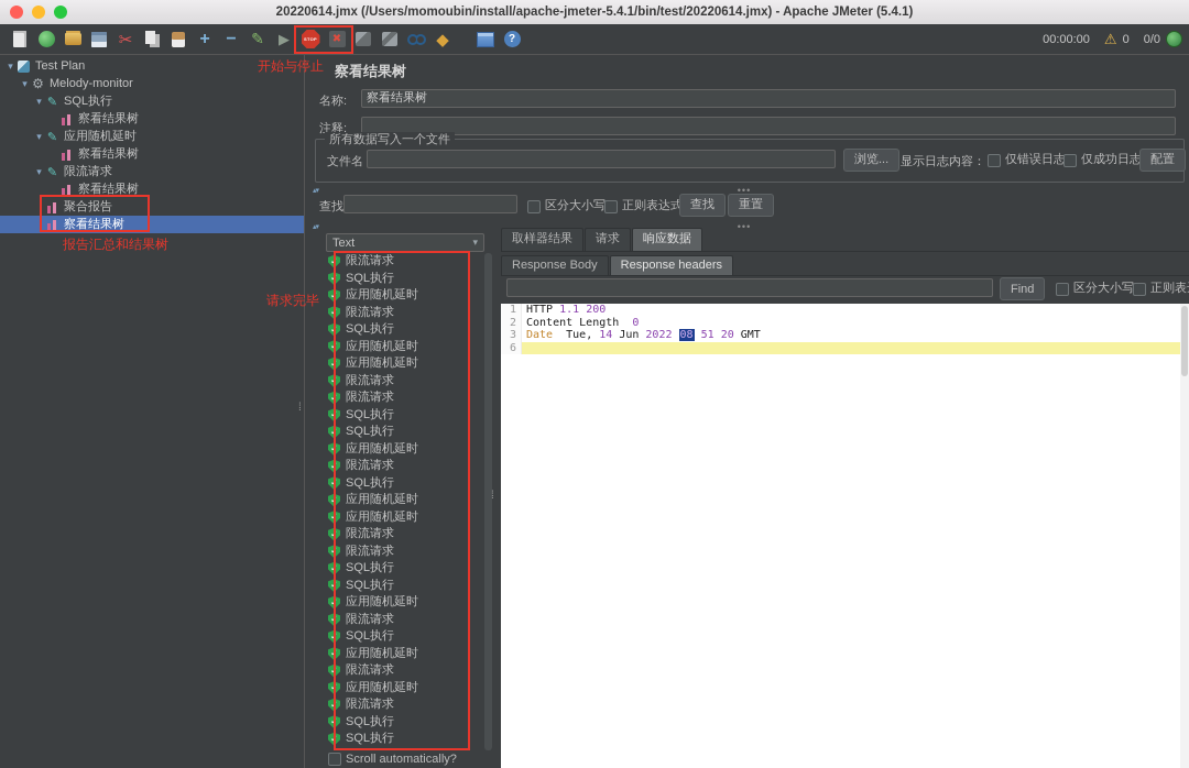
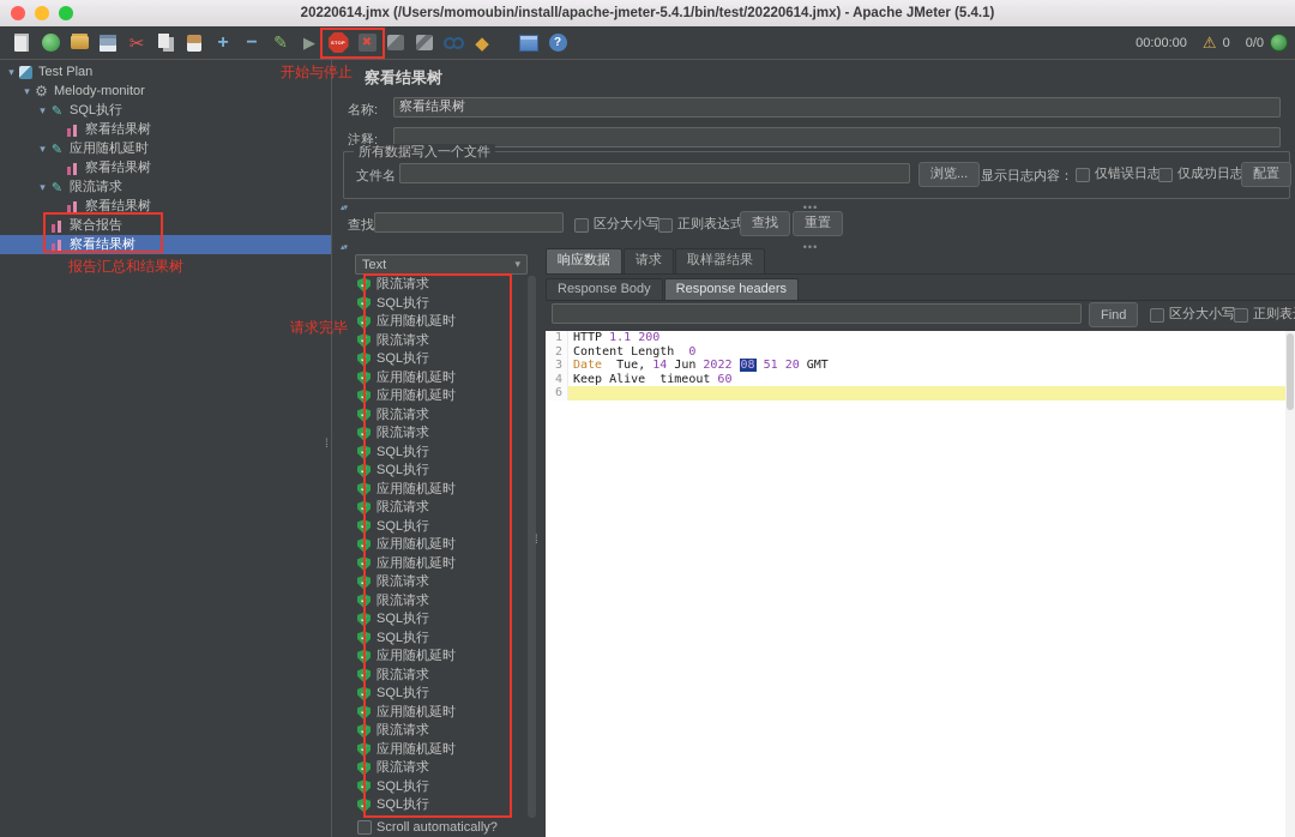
  20220614.jmx (/Users/momoubin/install/apache-jmeter-5.4.1/bin/test/20220614.jmx) - Apache JMeter (5.4.1)
  00:00:00
  ⚠
  0
  0/0
  ▾
  Test Plan
  ▾
  Melody-monitor
  ▾
  SQL执行
  察看结果树
  ▾
  应用随机延时
  察看结果树
  ▾
  限流请求
  察看结果树
  聚合报告
  察看结果树
  ⁞
  察看结果树
  名称:
  察看结果树
  注释:
  所有数据写入一个文件
  文件名
  浏览...
  显示日志内容：
  仅错误日志
  仅成功日志
  配置
  •••
  区分大小写
  正则表达式
  查找
  重置
  •••
  Text
  ▾
  ✓
  限流请求
  ✓
  SQL执行
  ✓
  应用随机延时
  ✓
  限流请求
  ✓
  SQL执行
  ✓
  应用随机延时
  ✓
  应用随机延时
  ✓
  限流请求
  ✓
  限流请求
  ✓
  SQL执行
  ✓
  SQL执行
  ✓
  应用随机延时
  ✓
  限流请求
  ✓
  SQL执行
  ✓
  应用随机延时
  ✓
  应用随机延时
  ✓
  限流请求
  ✓
  限流请求
  ✓
  SQL执行
  ✓
  SQL执行
  ✓
  应用随机延时
  ✓
  限流请求
  ✓
  SQL执行
  ✓
  应用随机延时
  ✓
  限流请求
  ✓
  应用随机延时
  ✓
  限流请求
  ✓
  SQL执行
  ✓
  SQL执行
  Scroll automatically?
  ⁞
- 取样器结果
+ 响应数据
  请求
- 响应数据
+ 取样器结果
  Response Body
  Response headers
  Find
  区分大小写
  1
  HTTP 1.1 200
  2
  Content Length 0
  3
  Date Tue, 14 Jun 2022 08 51 20 GMT
+ 4
+ Keep Alive timeout 60
  6
  开始与停止
  报告汇总和结果树
  请求完毕
